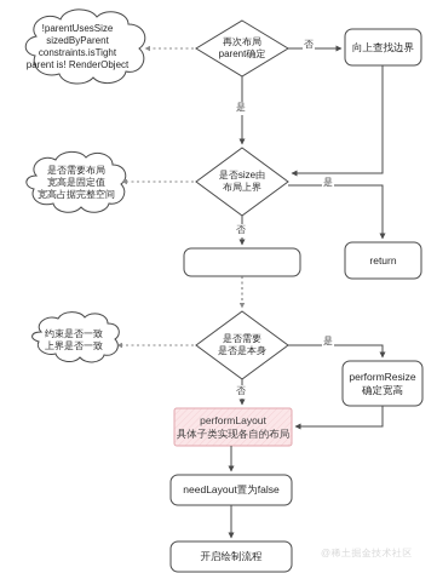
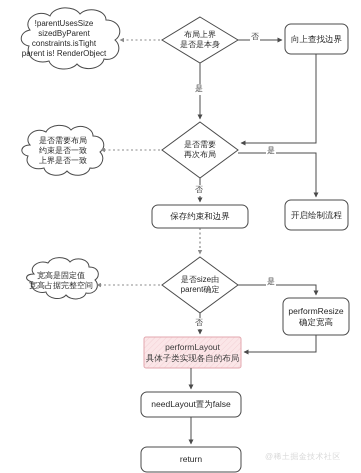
  !parentUsesSize
  sizedByParent
  constraints.isTight
  parent is! RenderObject
  是否需要布局
- 宽高是固定值
+ 约束是否一致
- 宽高占据完整空间
+ 上界是否一致
- 约束是否一致
+ 宽高是固定值
- 上界是否一致
+ 宽高占据完整空间
- 再次布局
+ 布局上界
- parent确定
+ 是否是本身
- 是否size由
+ 是否需要
- 布局上界
+ 再次布局
- 是否需要
+ 是否size由
- 是否是本身
+ parent确定
  向上查找边界
- return
+ 开启绘制流程
+ 保存约束和边界
  performResize
  确定宽高
  performLayout
  具体子类实现各自的布局
  needLayout置为false
- 开启绘制流程
+ return
  否
  是
  是
  否
  是
  否
  @稀土掘金技术社区
